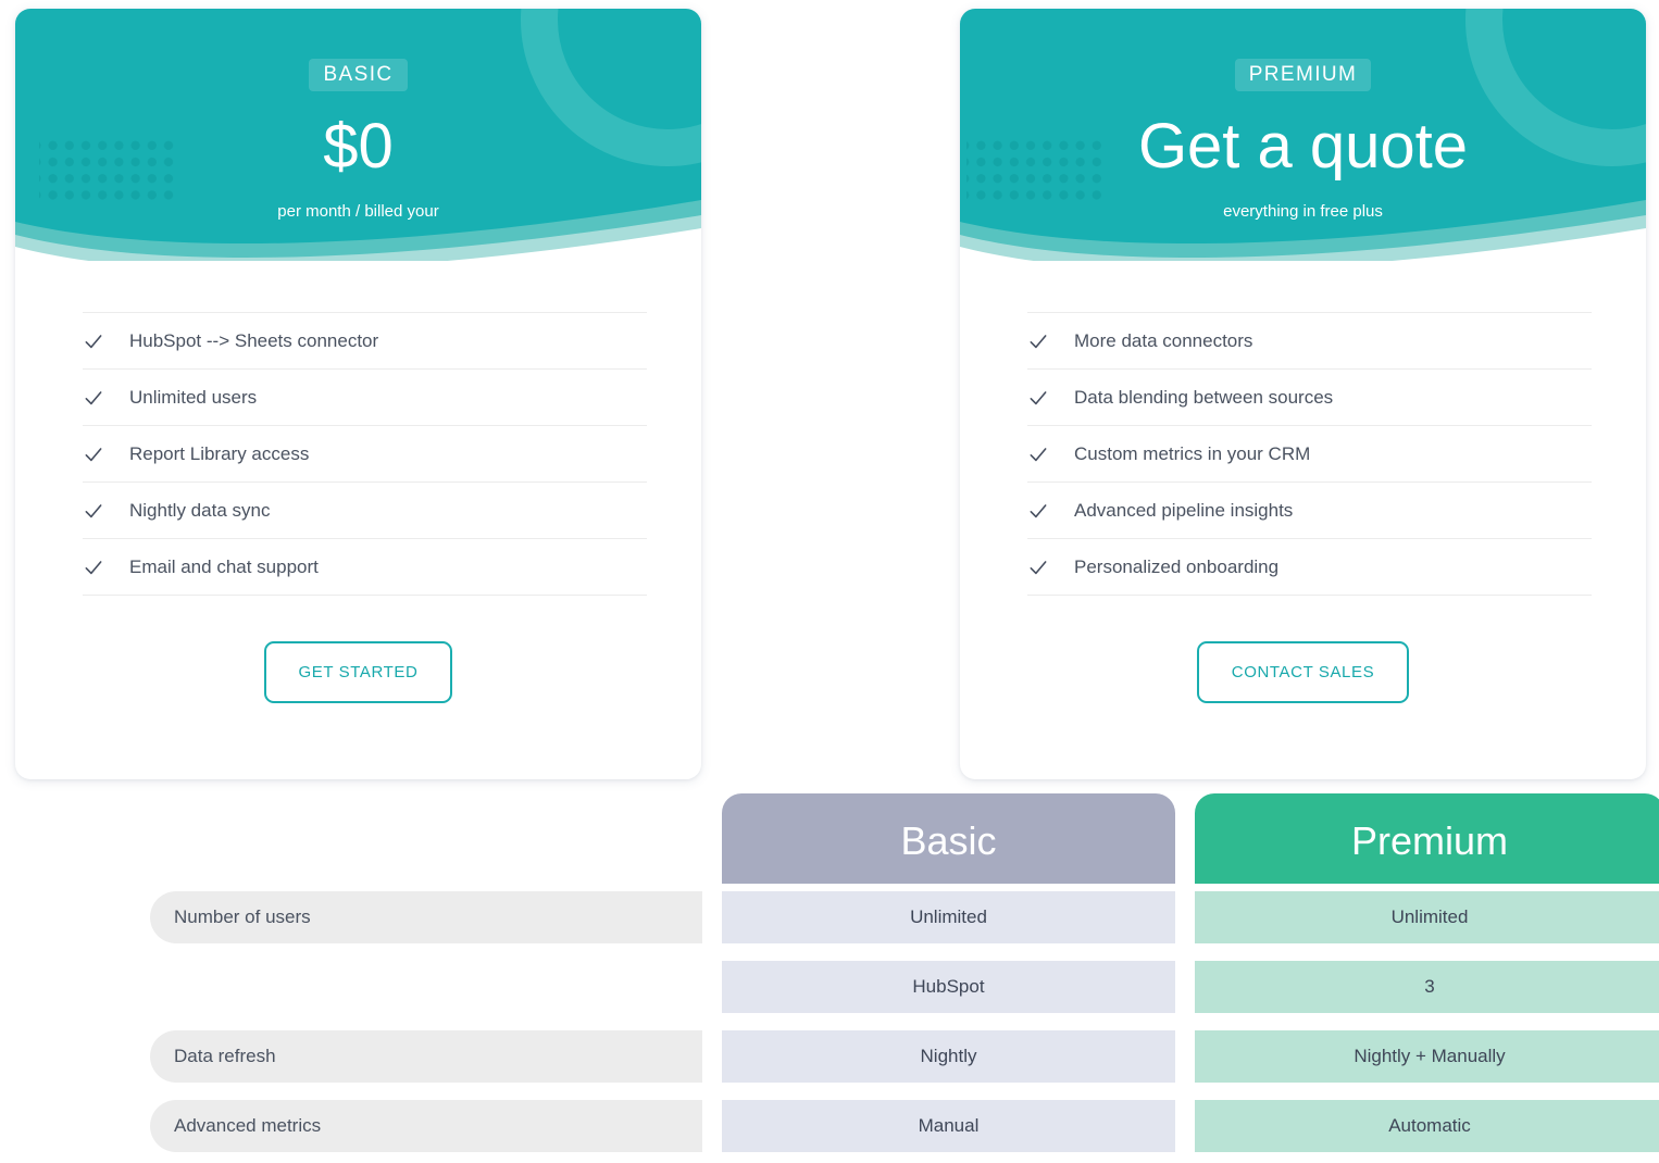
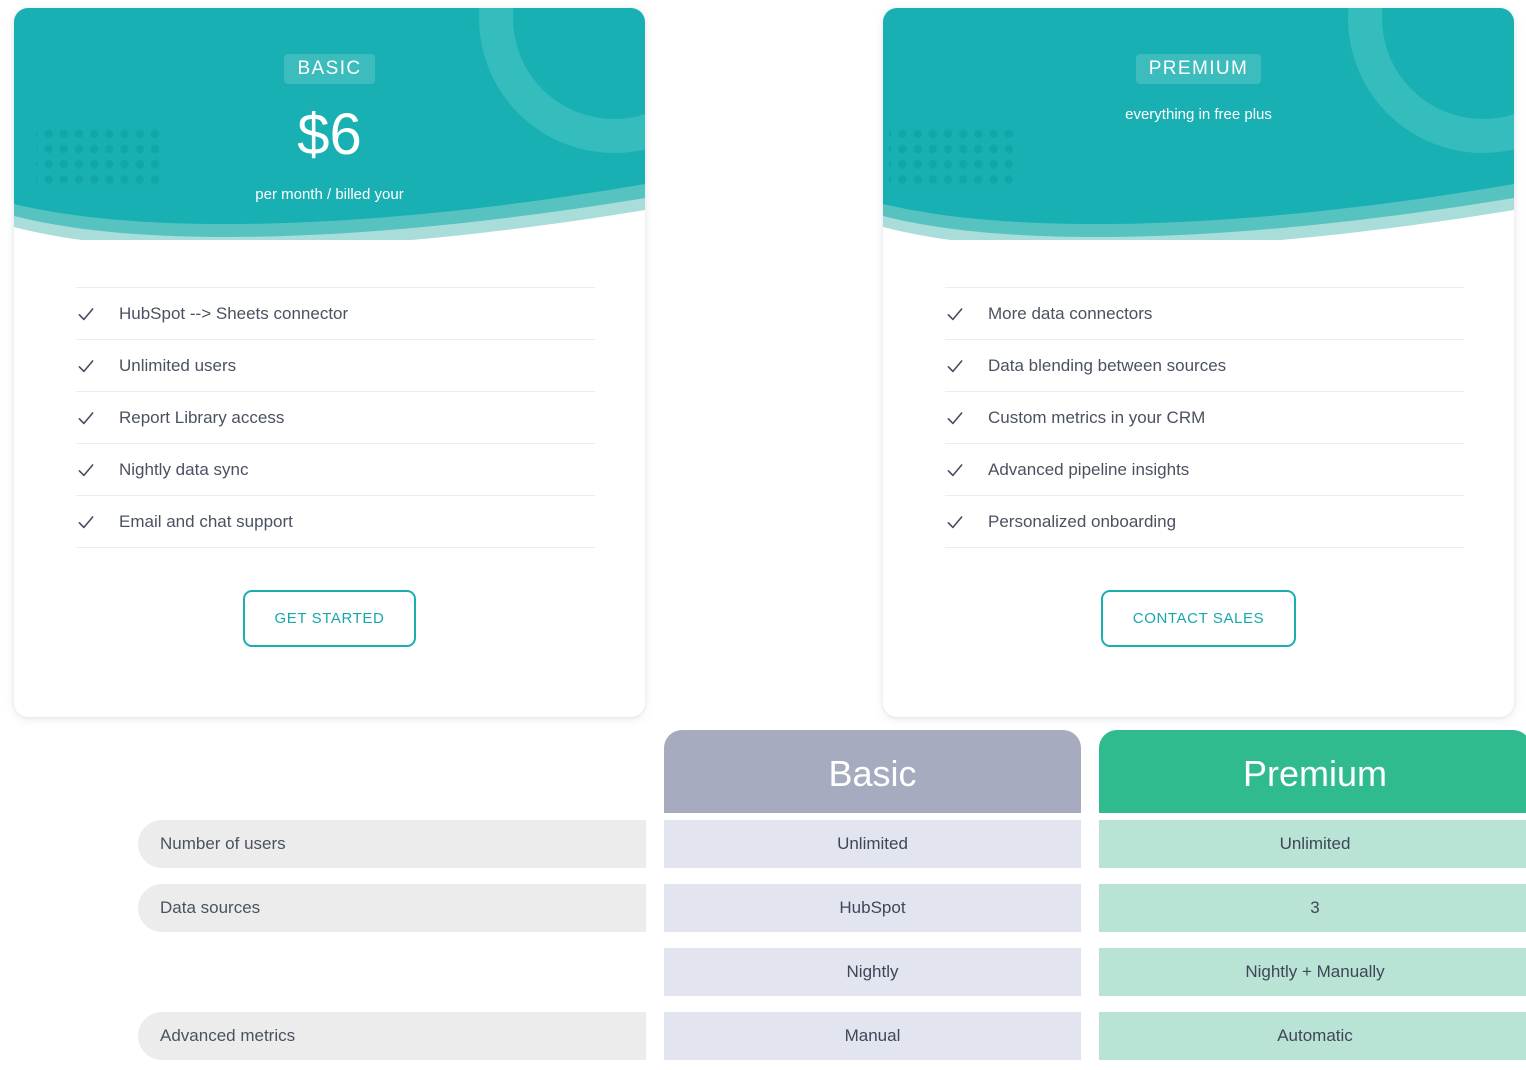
  BASIC
- $0
+ $6
  per month / billed your
  HubSpot --> Sheets connector
  Unlimited users
  Report Library access
  Nightly data sync
  Email and chat support
  GET STARTED
  PREMIUM
- Get a quote
  everything in free plus
  More data connectors
  Data blending between sources
  Custom metrics in your CRM
  Advanced pipeline insights
  Personalized onboarding
  CONTACT SALES
  Basic
  Premium
  Number of users
  Unlimited
  Unlimited
+ Data sources
  HubSpot
  3
- Data refresh
  Nightly
  Nightly + Manually
  Advanced metrics
  Manual
  Automatic
